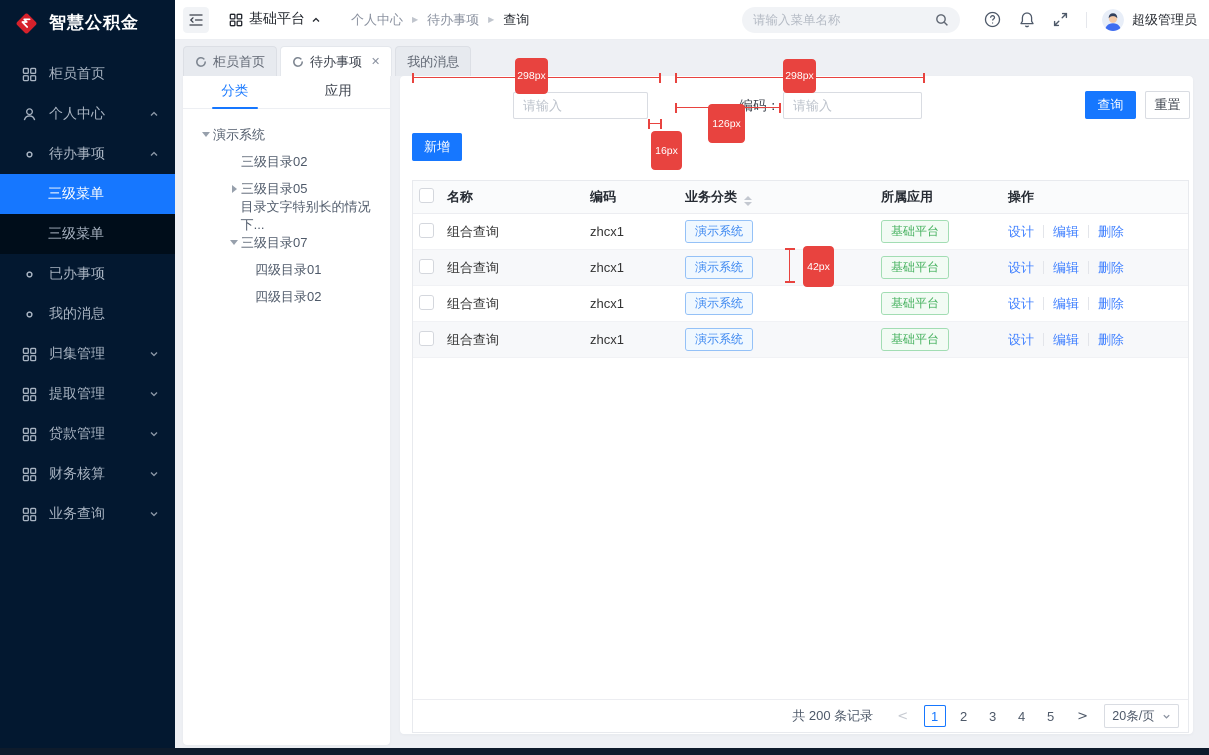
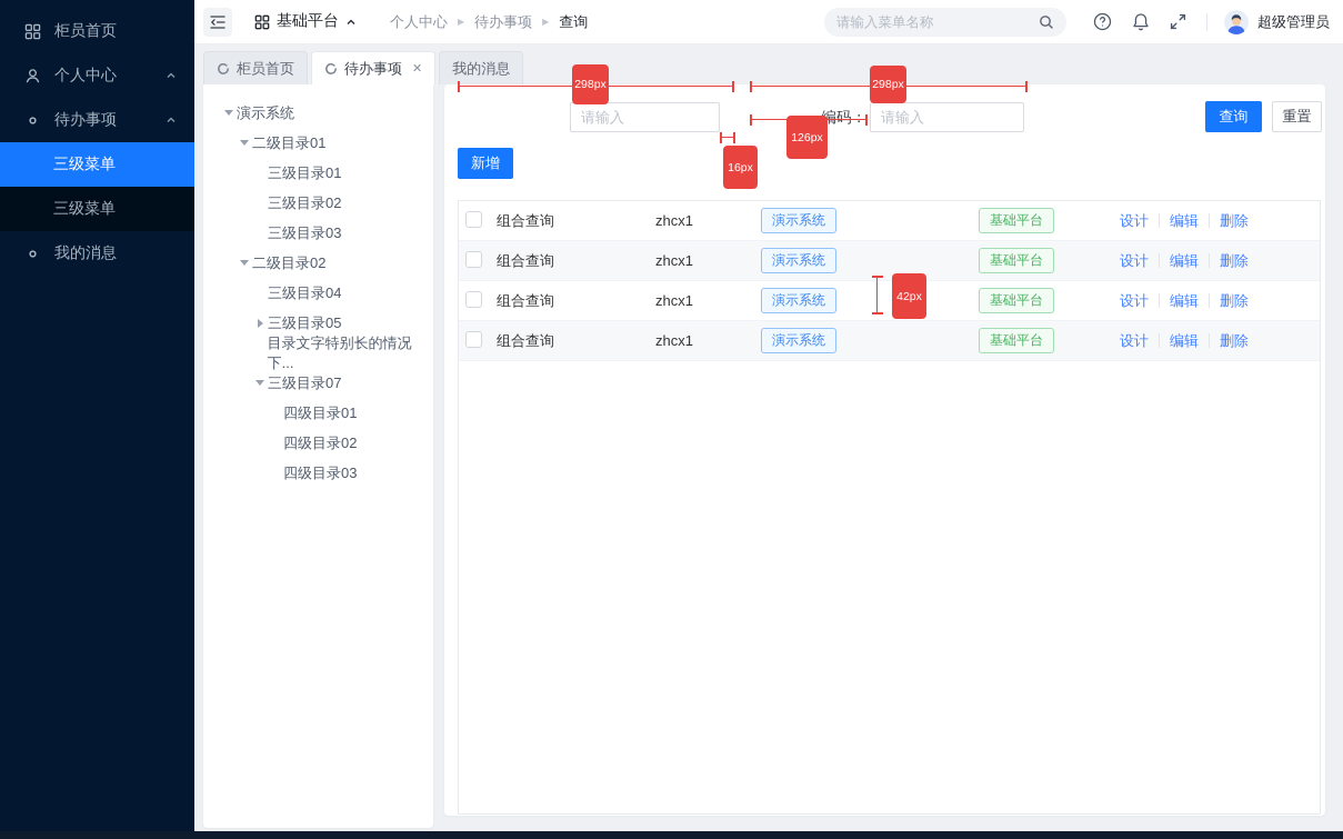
- 智慧公积金
  柜员首页
  个人中心
  待办事项
  三级菜单
  三级菜单
- 已办事项
  我的消息
- 归集管理
- 提取管理
- 贷款管理
- 财务核算
- 业务查询
  基础平台
  个人中心
  ▶
  待办事项
  ▶
  查询
  请输入菜单名称
  超级管理员
  柜员首页
  待办事项
  ✕
  我的消息
- 分类
- 应用
  演示系统
+ 二级目录01
+ 三级目录01
  三级目录02
+ 三级目录03
+ 二级目录02
+ 三级目录04
  三级目录05
  目录文字特别长的情况下...
  三级目录07
  四级目录01
  四级目录02
+ 四级目录03
  请输入
  编码：
  请输入
  查询
  重置
  新增
- 名称
- 编码
- 业务分类
- 所属应用
- 操作
  组合查询
  zhcx1
  演示系统
  基础平台
  设计
  编辑
  删除
  组合查询
  zhcx1
  演示系统
  基础平台
  设计
  编辑
  删除
  组合查询
  zhcx1
  演示系统
  基础平台
  设计
  编辑
  删除
  组合查询
  zhcx1
  演示系统
  基础平台
  设计
  编辑
  删除
- 共 200 条记录
- <
- 1
- 2
- 3
- 4
- 5
- >
- 20条/页
  298px
  298px
  126px
  16px
  42px
